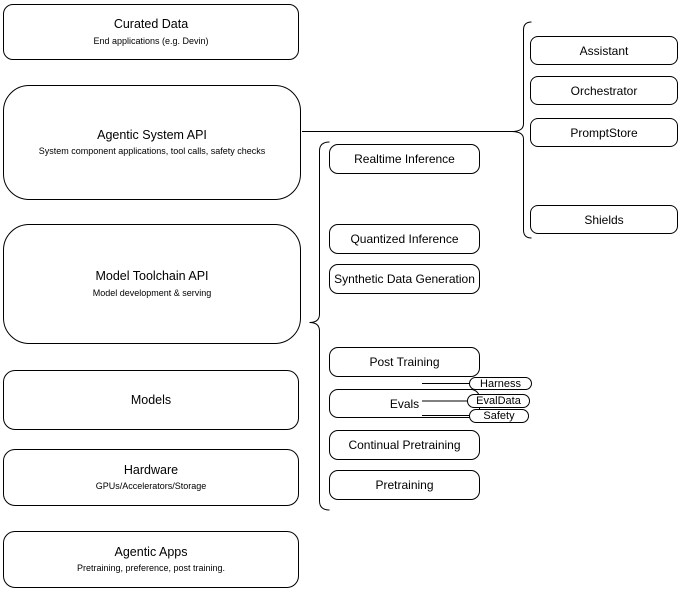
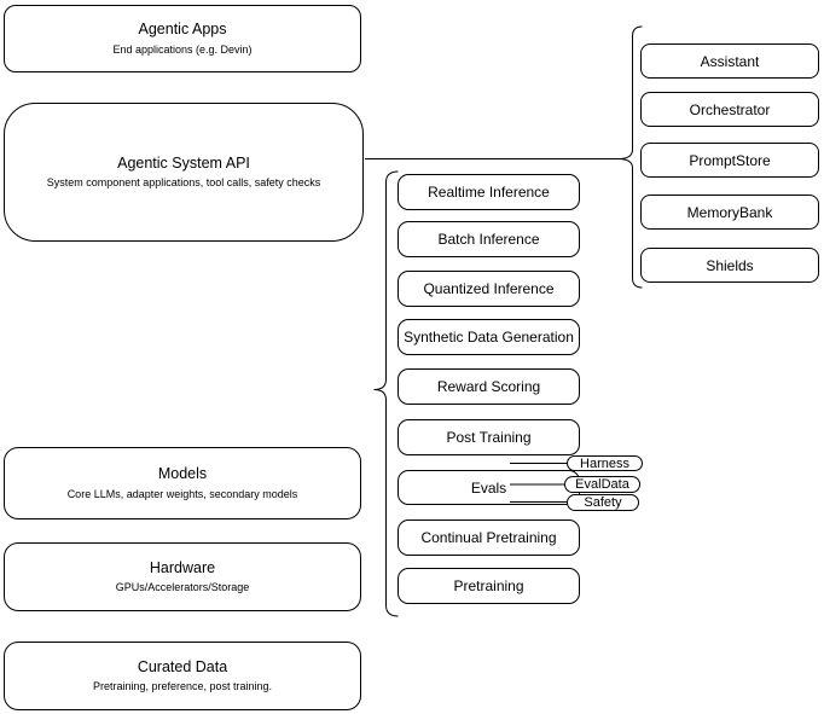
- Curated Data
+ Agentic Apps
  End applications (e.g. Devin)
  Agentic System API
  System component applications, tool calls, safety checks
- Model Toolchain API
- Model development & serving
  Models
+ Core LLMs, adapter weights, secondary models
  Hardware
  GPUs/Accelerators/Storage
- Agentic Apps
+ Curated Data
  Pretraining, preference, post training.
  Realtime Inference
+ Batch Inference
  Quantized Inference
  Synthetic Data Generation
+ Reward Scoring
  Post Training
  Evals
  Continual Pretraining
  Pretraining
  Harness
  EvalData
  Safety
  Assistant
  Orchestrator
  PromptStore
+ MemoryBank
  Shields
